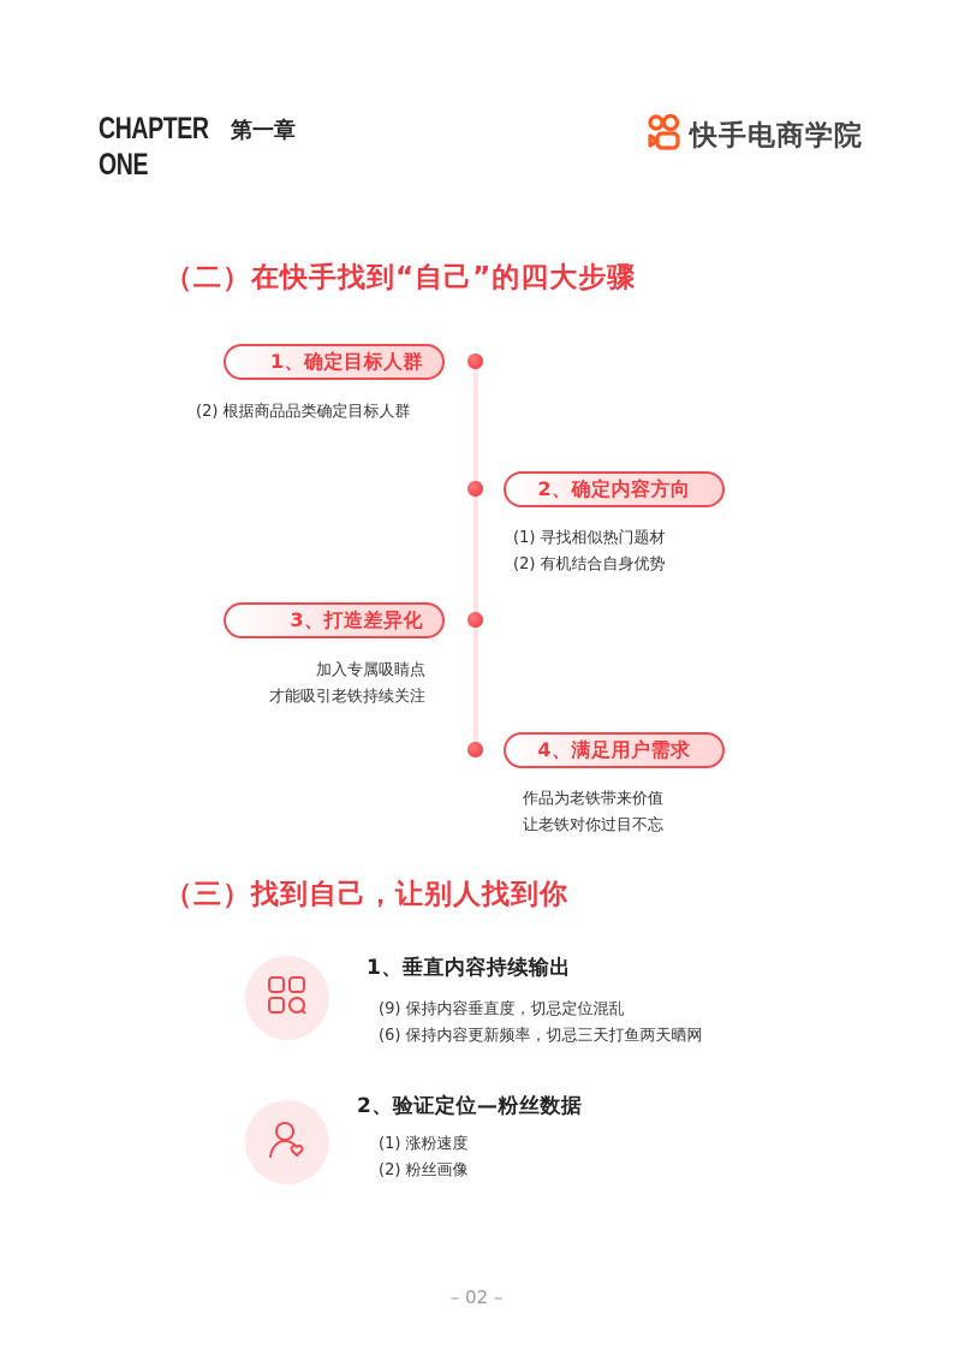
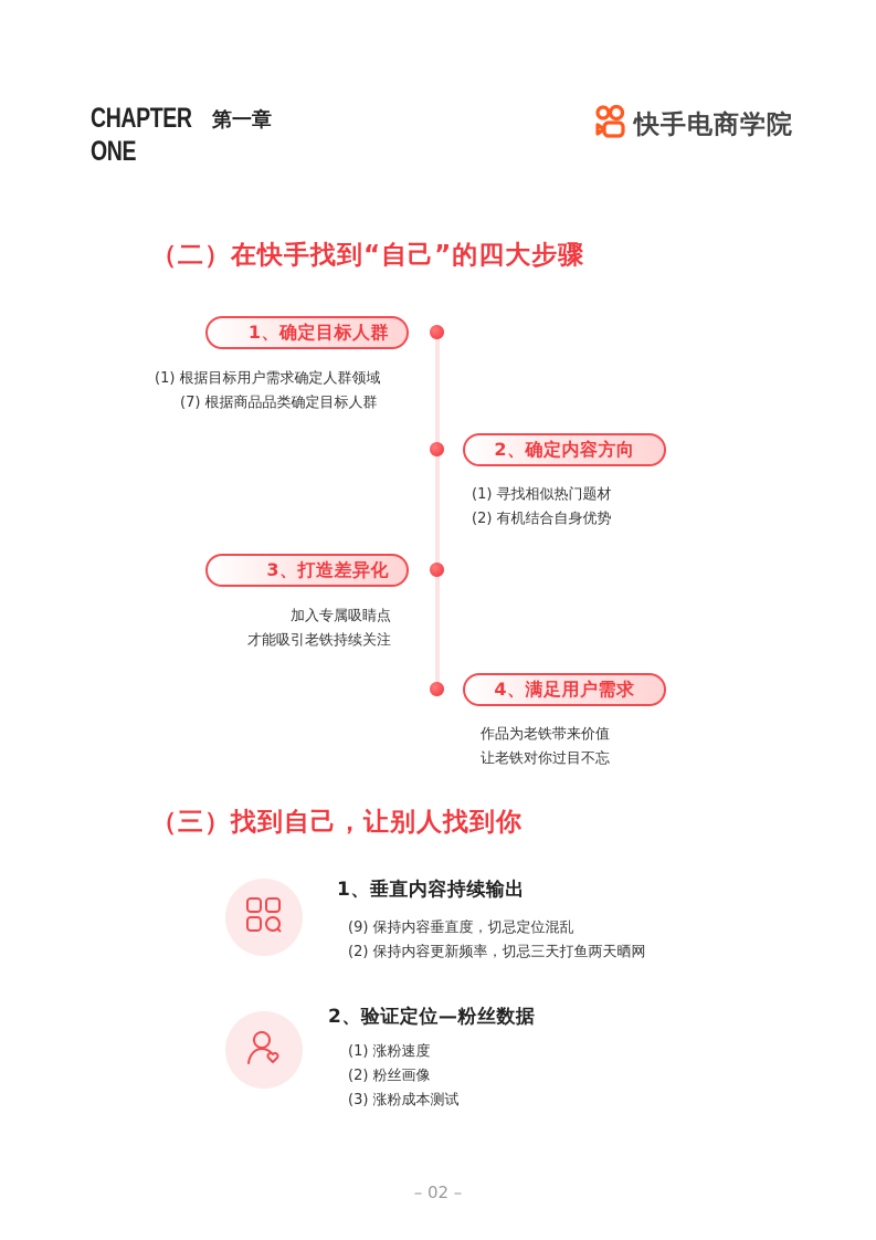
  CHAPTER
  ONE
  第一章
  快手电商学院
  （二）在快手找到“自己”的四大步骤
  1、确定目标人群
+ (1) 根据目标用户需求确定人群领域
- (2) 根据商品品类确定目标人群
+ (7) 根据商品品类确定目标人群
  2、确定内容方向
  (1) 寻找相似热门题材
  (2) 有机结合自身优势
  3、打造差异化
  加入专属吸睛点
  才能吸引老铁持续关注
  4、满足用户需求
  作品为老铁带来价值
  让老铁对你过目不忘
  （三）找到自己，让别人找到你
  1、垂直内容持续输出
  (9) 保持内容垂直度，切忌定位混乱
- (6) 保持内容更新频率，切忌三天打鱼两天晒网
+ (2) 保持内容更新频率，切忌三天打鱼两天晒网
  2、验证定位—粉丝数据
  (1) 涨粉速度
  (2) 粉丝画像
+ (3) 涨粉成本测试
  – 02 –
